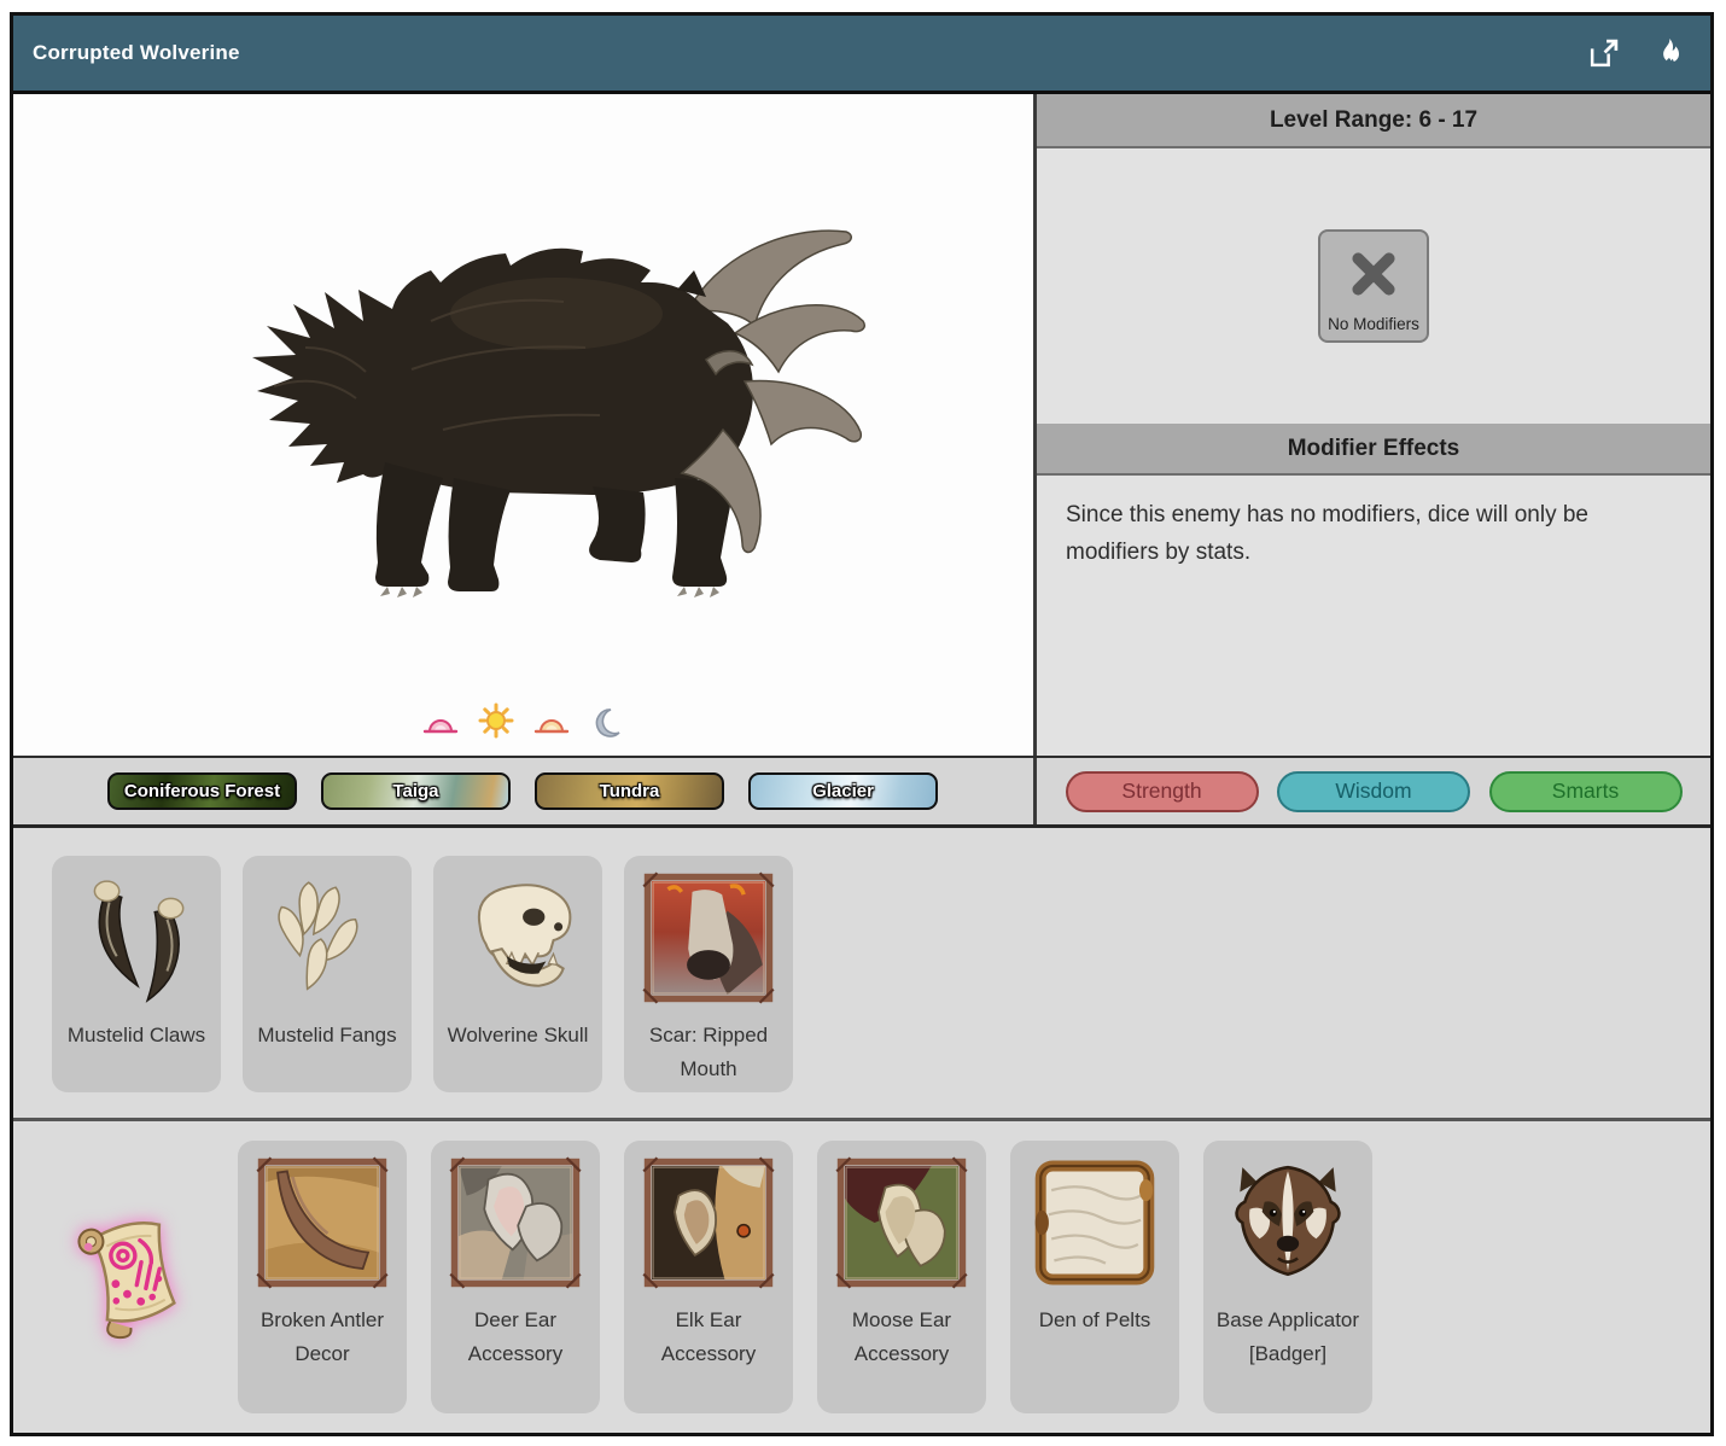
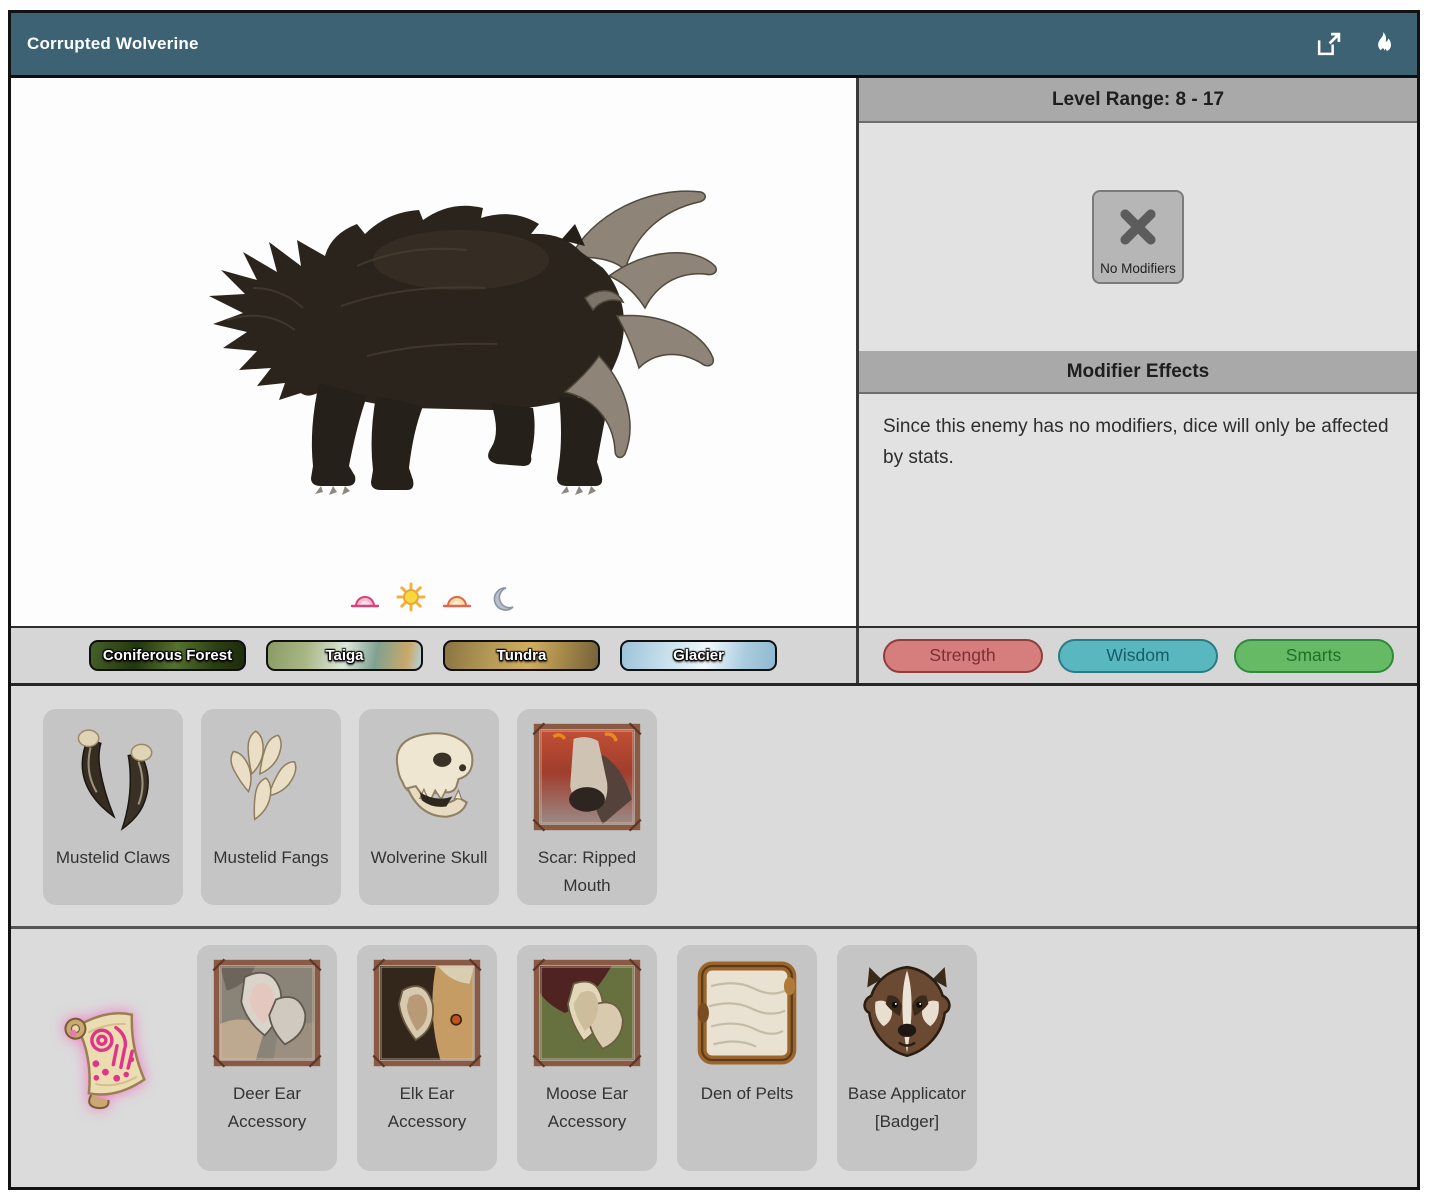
  Corrupted Wolverine
- Level Range: 6 - 17
+ Level Range: 8 - 17
  No Modifiers
  Modifier Effects
- Since this enemy has no modifiers, dice will only be modifiers by stats.
+ Since this enemy has no modifiers, dice will only be affected by stats.
  Coniferous Forest
  Taiga
  Tundra
  Glacier
  Strength
  Wisdom
  Smarts
  Mustelid Claws
  Mustelid Fangs
  Wolverine Skull
  Scar: Ripped Mouth
- Broken Antler Decor
  Deer Ear Accessory
  Elk Ear Accessory
  Moose Ear Accessory
  Den of Pelts
  Base Applicator [Badger]
